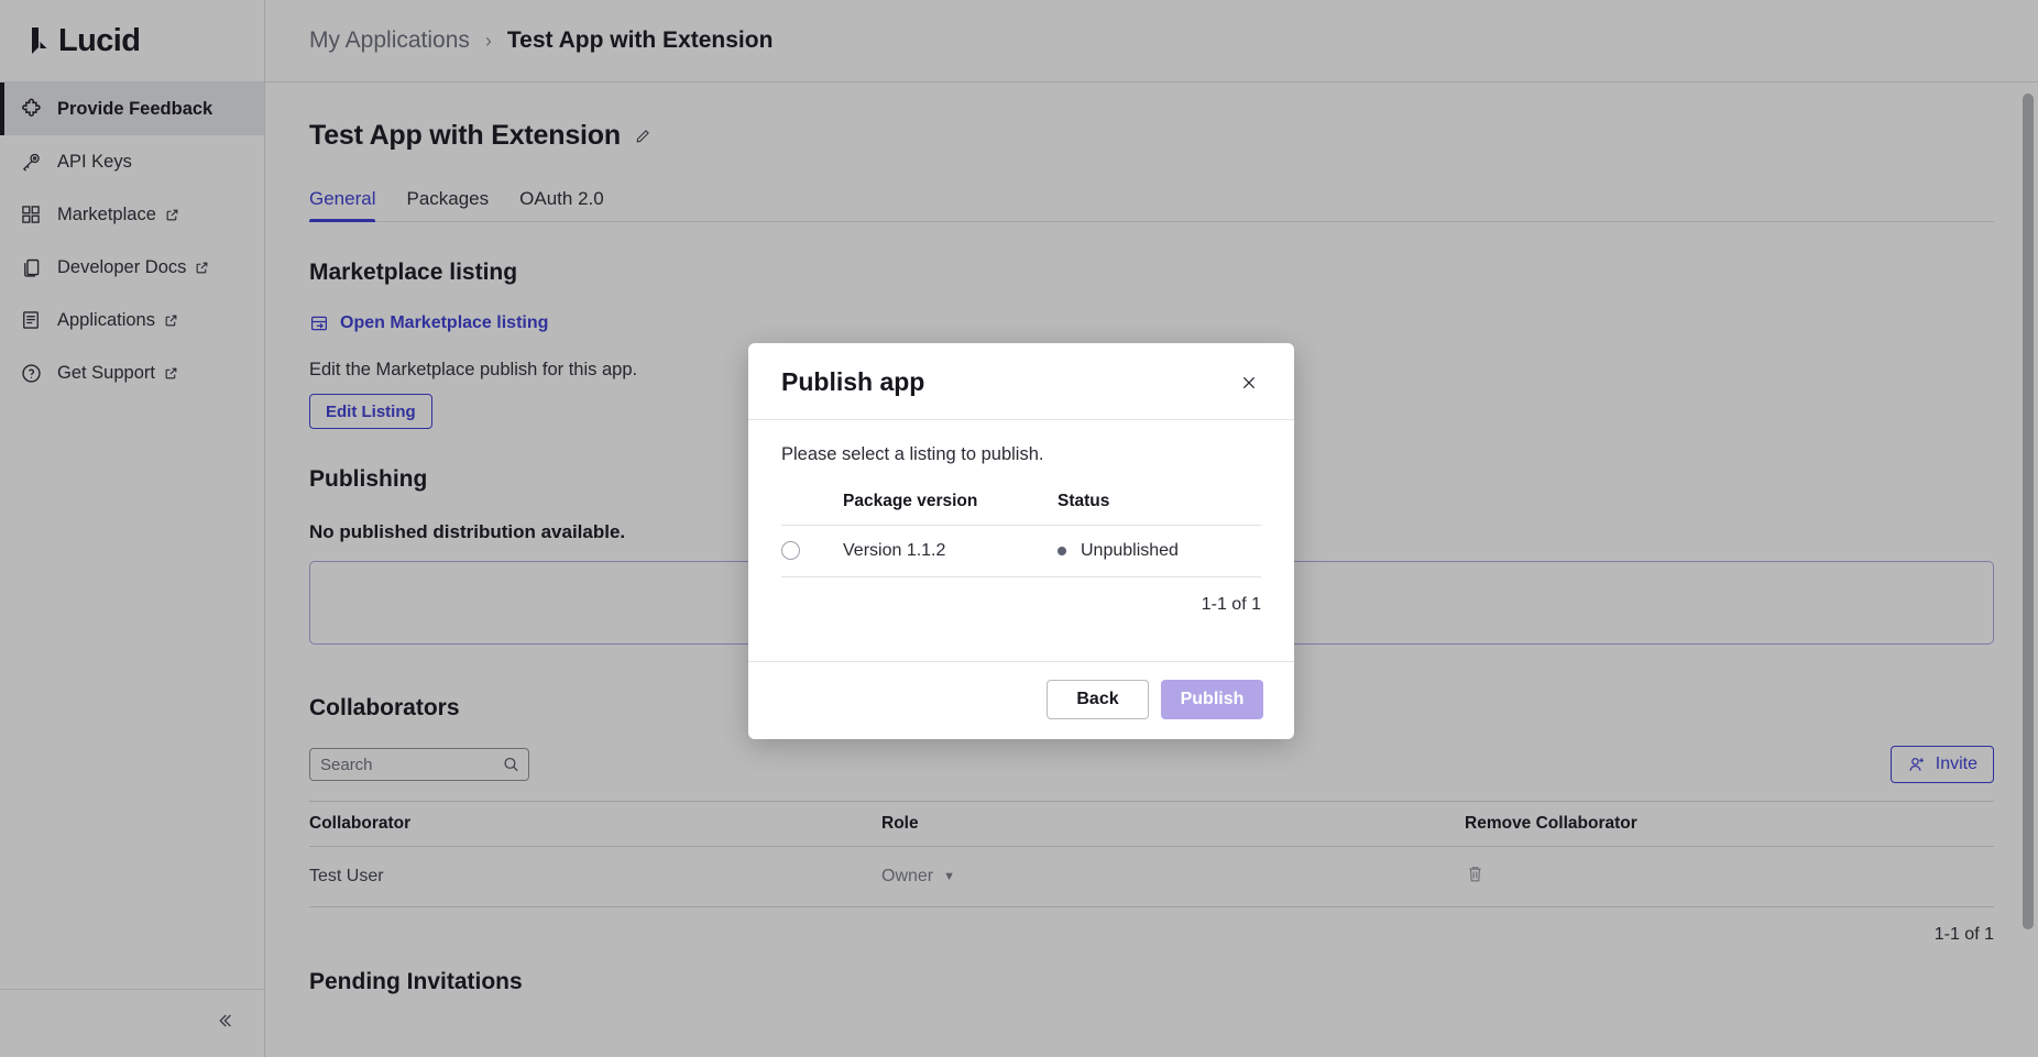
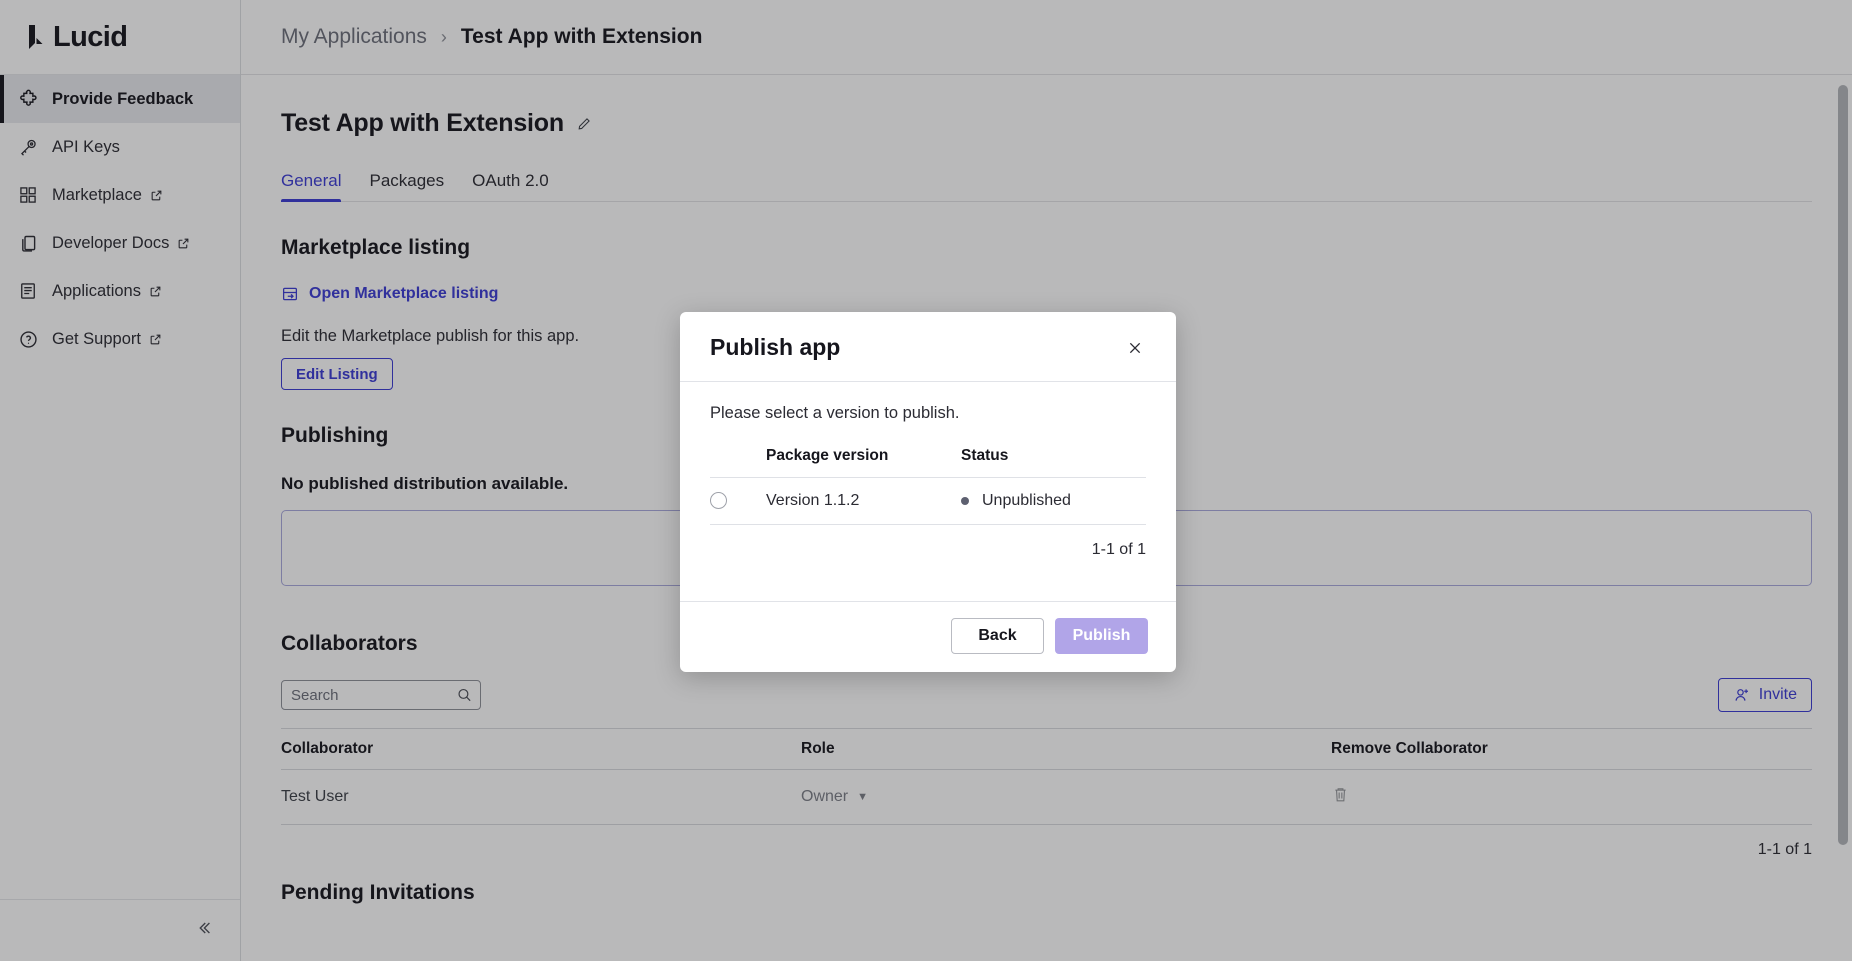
  Lucid
  Provide Feedback
  API Keys
  Marketplace
  Developer Docs
  Applications
  Get Support
  My Applications
  ›
  Test App with Extension
  Test App with Extension
  General
  Packages
  OAuth 2.0
  Marketplace listing
  Open Marketplace listing
  Edit the Marketplace publish for this app.
  Edit Listing
  Publishing
  No published distribution available.
  Collaborators
  Search
  Invite
  Collaborator	Role	Remove Collaborator
  Test User	Owner ▼
  1-1 of 1
  Pending Invitations
  Publish app
- Please select a listing to publish.
+ Please select a version to publish.
  	Package version	Status
  	Version 1.1.2	Unpublished
  1-1 of 1
  Back
  Publish
